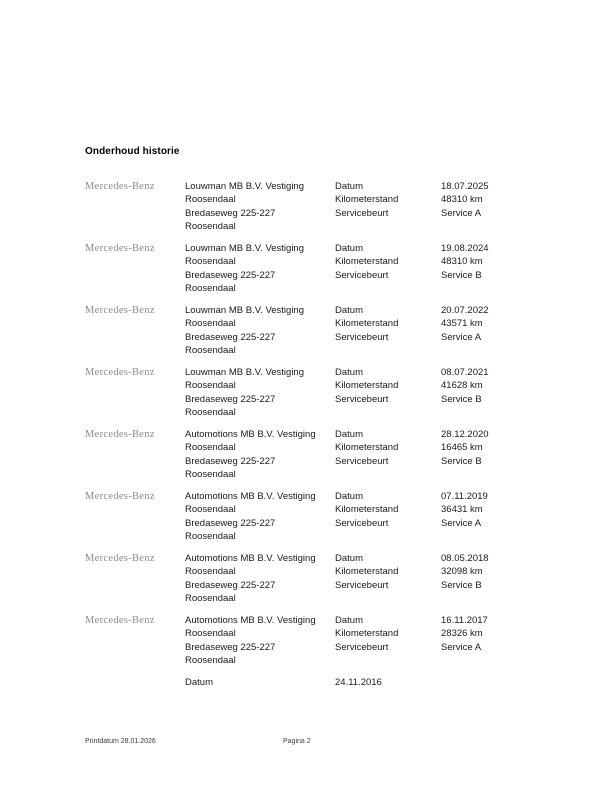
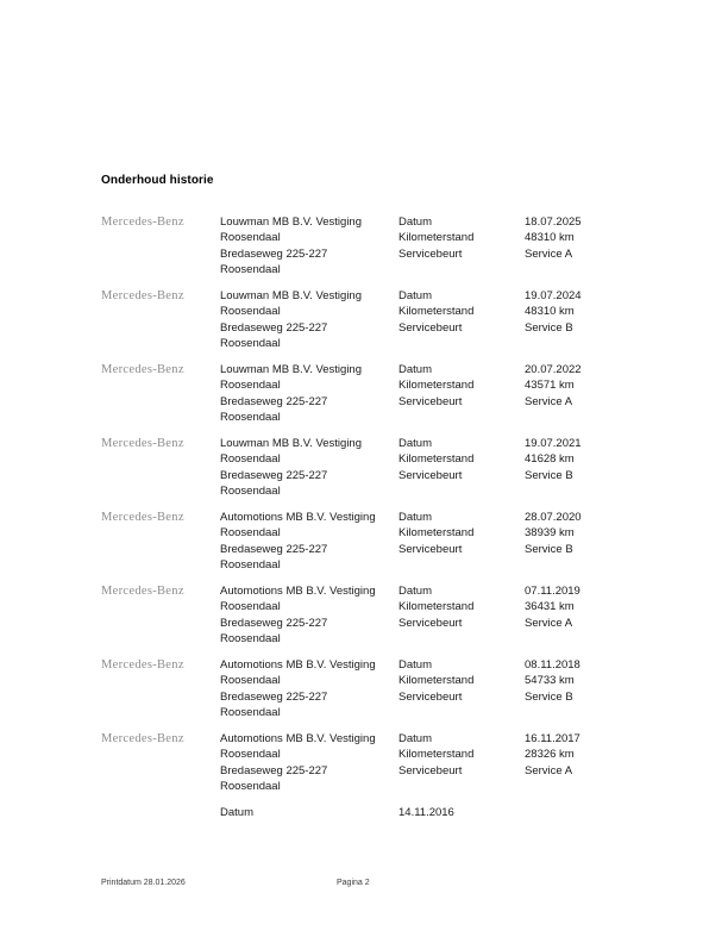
  Onderhoud historie
  Mercedes-Benz
  Louwman MB B.V. Vestiging
  Roosendaal
  Bredaseweg 225-227
  Roosendaal
  Datum
  Kilometerstand
  Servicebeurt
  18.07.2025
  48310 km
  Service A
  Mercedes-Benz
  Louwman MB B.V. Vestiging
  Roosendaal
  Bredaseweg 225-227
  Roosendaal
  Datum
  Kilometerstand
  Servicebeurt
- 19.08.2024
+ 19.07.2024
  48310 km
  Service B
  Mercedes-Benz
  Louwman MB B.V. Vestiging
  Roosendaal
  Bredaseweg 225-227
  Roosendaal
  Datum
  Kilometerstand
  Servicebeurt
  20.07.2022
  43571 km
  Service A
  Mercedes-Benz
  Louwman MB B.V. Vestiging
  Roosendaal
  Bredaseweg 225-227
  Roosendaal
  Datum
  Kilometerstand
  Servicebeurt
- 08.07.2021
+ 19.07.2021
  41628 km
  Service B
  Mercedes-Benz
  Automotions MB B.V. Vestiging
  Roosendaal
  Bredaseweg 225-227
  Roosendaal
  Datum
  Kilometerstand
  Servicebeurt
- 28.12.2020
+ 28.07.2020
- 16465 km
+ 38939 km
  Service B
  Mercedes-Benz
  Automotions MB B.V. Vestiging
  Roosendaal
  Bredaseweg 225-227
  Roosendaal
  Datum
  Kilometerstand
  Servicebeurt
  07.11.2019
  36431 km
  Service A
  Mercedes-Benz
  Automotions MB B.V. Vestiging
  Roosendaal
  Bredaseweg 225-227
  Roosendaal
  Datum
  Kilometerstand
  Servicebeurt
- 08.05.2018
+ 08.11.2018
- 32098 km
+ 54733 km
  Service B
  Mercedes-Benz
  Automotions MB B.V. Vestiging
  Roosendaal
  Bredaseweg 225-227
  Roosendaal
  Datum
  Kilometerstand
  Servicebeurt
  16.11.2017
  28326 km
  Service A
  Datum
- 24.11.2016
+ 14.11.2016
